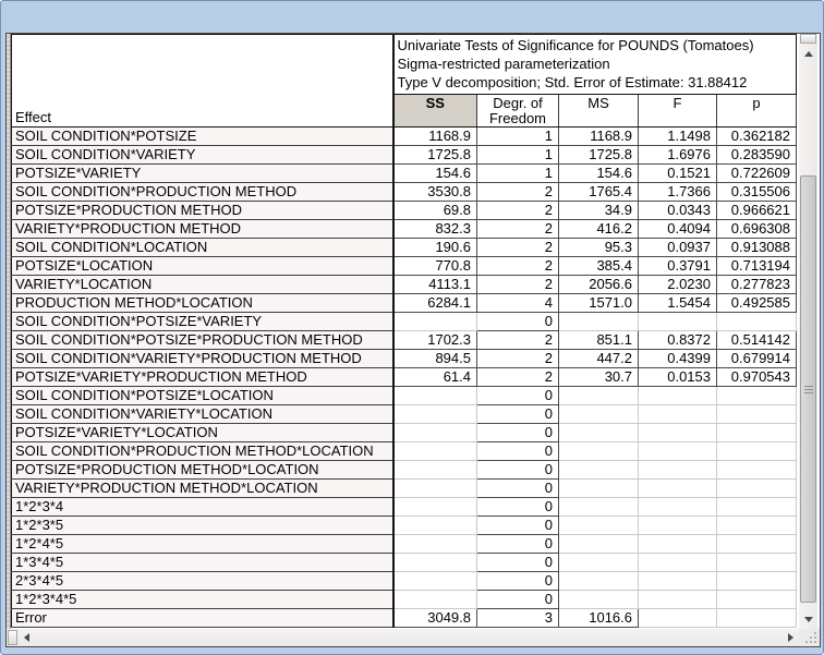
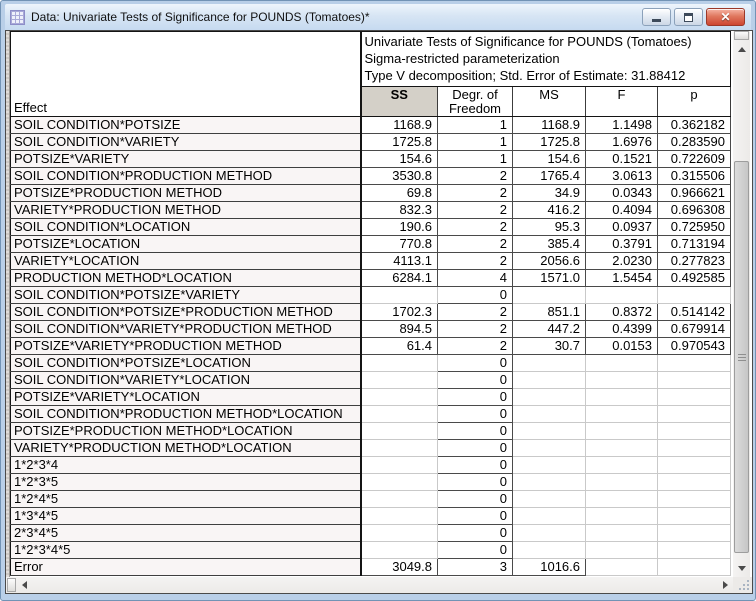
+ Data: Univariate Tests of Significance for POUNDS (Tomatoes)*
+ ✕
  Effect	Univariate Tests of Significance for POUNDS (Tomatoes) Sigma-restricted parameterization Type V decomposition; Std. Error of Estimate: 31.88412
  SS	Degr. of Freedom	MS	F	p
  SOIL CONDITION*POTSIZE	1168.9	1	1168.9	1.1498	0.362182
  SOIL CONDITION*VARIETY	1725.8	1	1725.8	1.6976	0.283590
  POTSIZE*VARIETY	154.6	1	154.6	0.1521	0.722609
- SOIL CONDITION*PRODUCTION METHOD	3530.8	2	1765.4	1.7366	0.315506
+ SOIL CONDITION*PRODUCTION METHOD	3530.8	2	1765.4	3.0613	0.315506
  POTSIZE*PRODUCTION METHOD	69.8	2	34.9	0.0343	0.966621
  VARIETY*PRODUCTION METHOD	832.3	2	416.2	0.4094	0.696308
- SOIL CONDITION*LOCATION	190.6	2	95.3	0.0937	0.913088
+ SOIL CONDITION*LOCATION	190.6	2	95.3	0.0937	0.725950
  POTSIZE*LOCATION	770.8	2	385.4	0.3791	0.713194
  VARIETY*LOCATION	4113.1	2	2056.6	2.0230	0.277823
  PRODUCTION METHOD*LOCATION	6284.1	4	1571.0	1.5454	0.492585
  SOIL CONDITION*POTSIZE*VARIETY		0
  SOIL CONDITION*POTSIZE*PRODUCTION METHOD	1702.3	2	851.1	0.8372	0.514142
  SOIL CONDITION*VARIETY*PRODUCTION METHOD	894.5	2	447.2	0.4399	0.679914
  POTSIZE*VARIETY*PRODUCTION METHOD	61.4	2	30.7	0.0153	0.970543
  SOIL CONDITION*POTSIZE*LOCATION		0
  SOIL CONDITION*VARIETY*LOCATION		0
  POTSIZE*VARIETY*LOCATION		0
  SOIL CONDITION*PRODUCTION METHOD*LOCATION		0
  POTSIZE*PRODUCTION METHOD*LOCATION		0
  VARIETY*PRODUCTION METHOD*LOCATION		0
  1*2*3*4		0
  1*2*3*5		0
  1*2*4*5		0
  1*3*4*5		0
  2*3*4*5		0
  1*2*3*4*5		0
  Error	3049.8	3	1016.6
